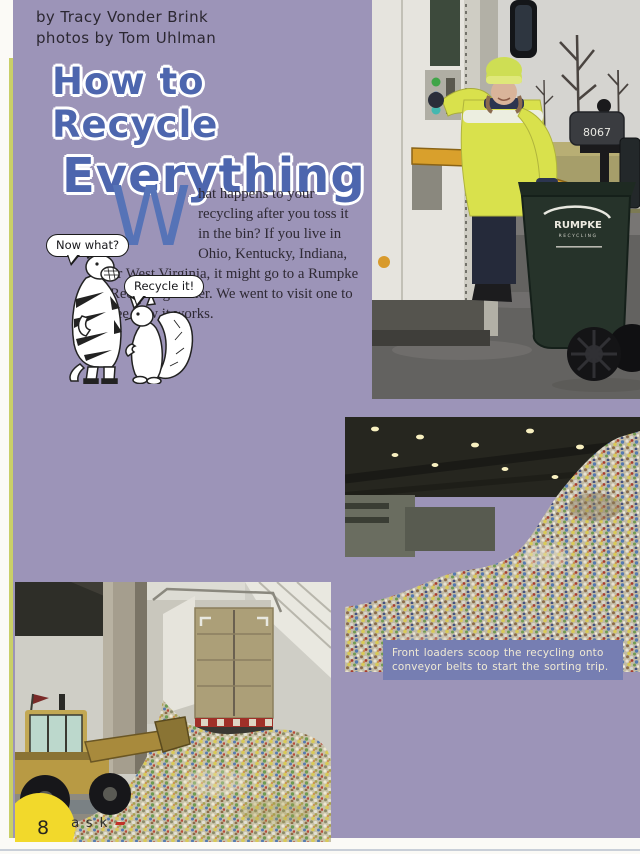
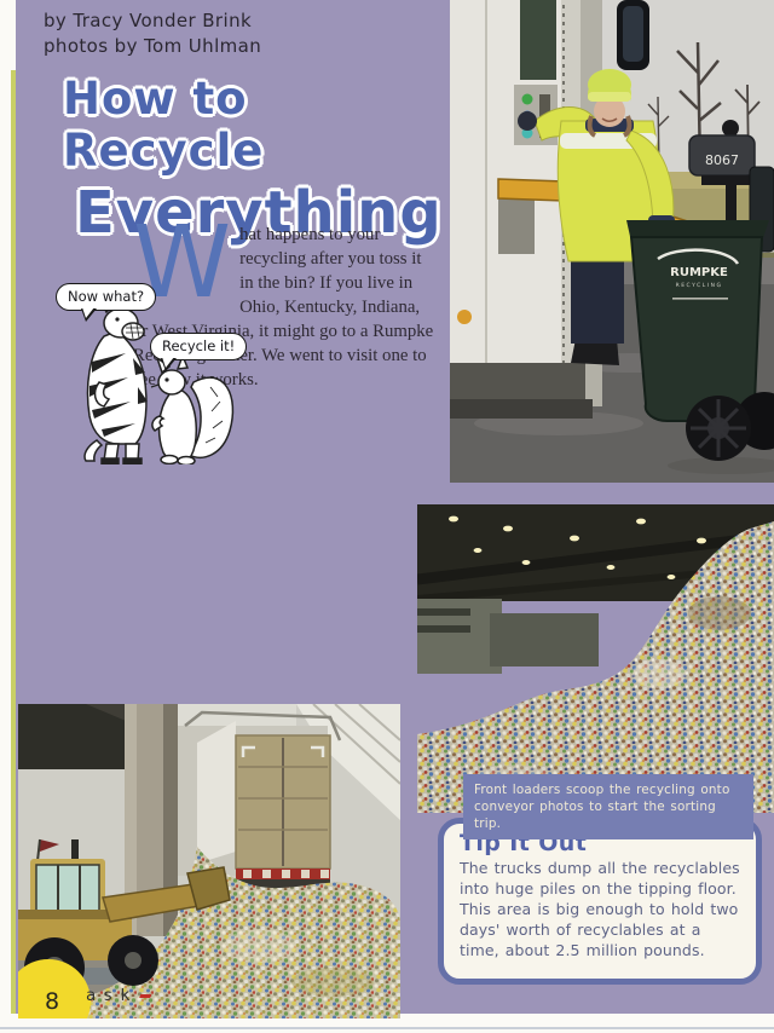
  8067
  RUMPKE
  by Tracy Vonder Brink
  photos by Tom Uhlman
  How to Recycle
  Everything
  W
  hat happens to your recycling after you toss it in the bin? If you live in Ohio, Kentucky, Indiana, r West Virginia, it might go to a Rumpke Reer. We went to visit one to eorks.
  Now what?
  Recycle it!
- Front loaders scoop the recycling onto conveyor belts to start the sorting trip.
+ Front loaders scoop the recycling onto conveyor photos to start the sorting trip.
+ Tip It Out
+ The trucks dump all the recyclables into huge piles on the tipping floor. This area is big enough to hold two days' worth of recyclables at a time, about 2.5 million pounds.
  8
  ask
